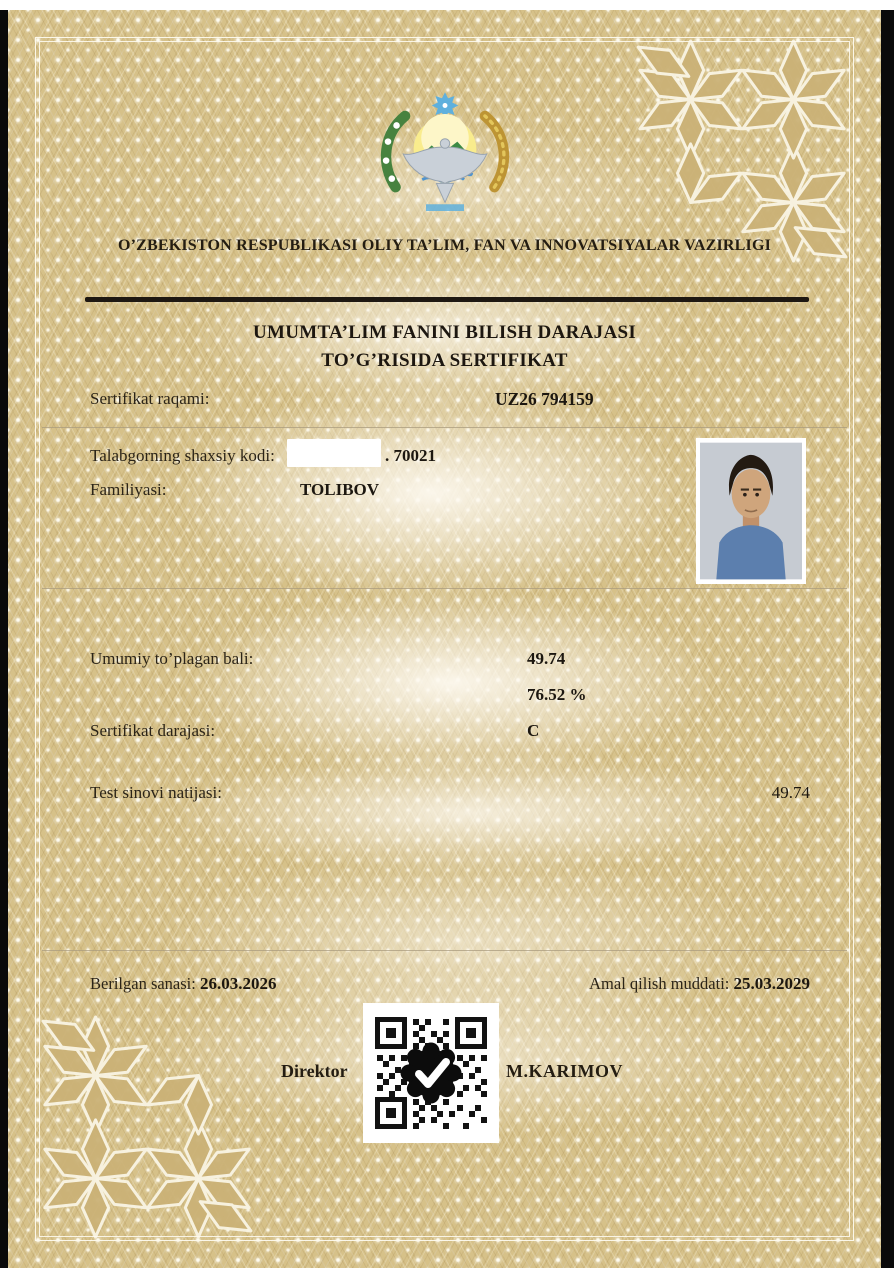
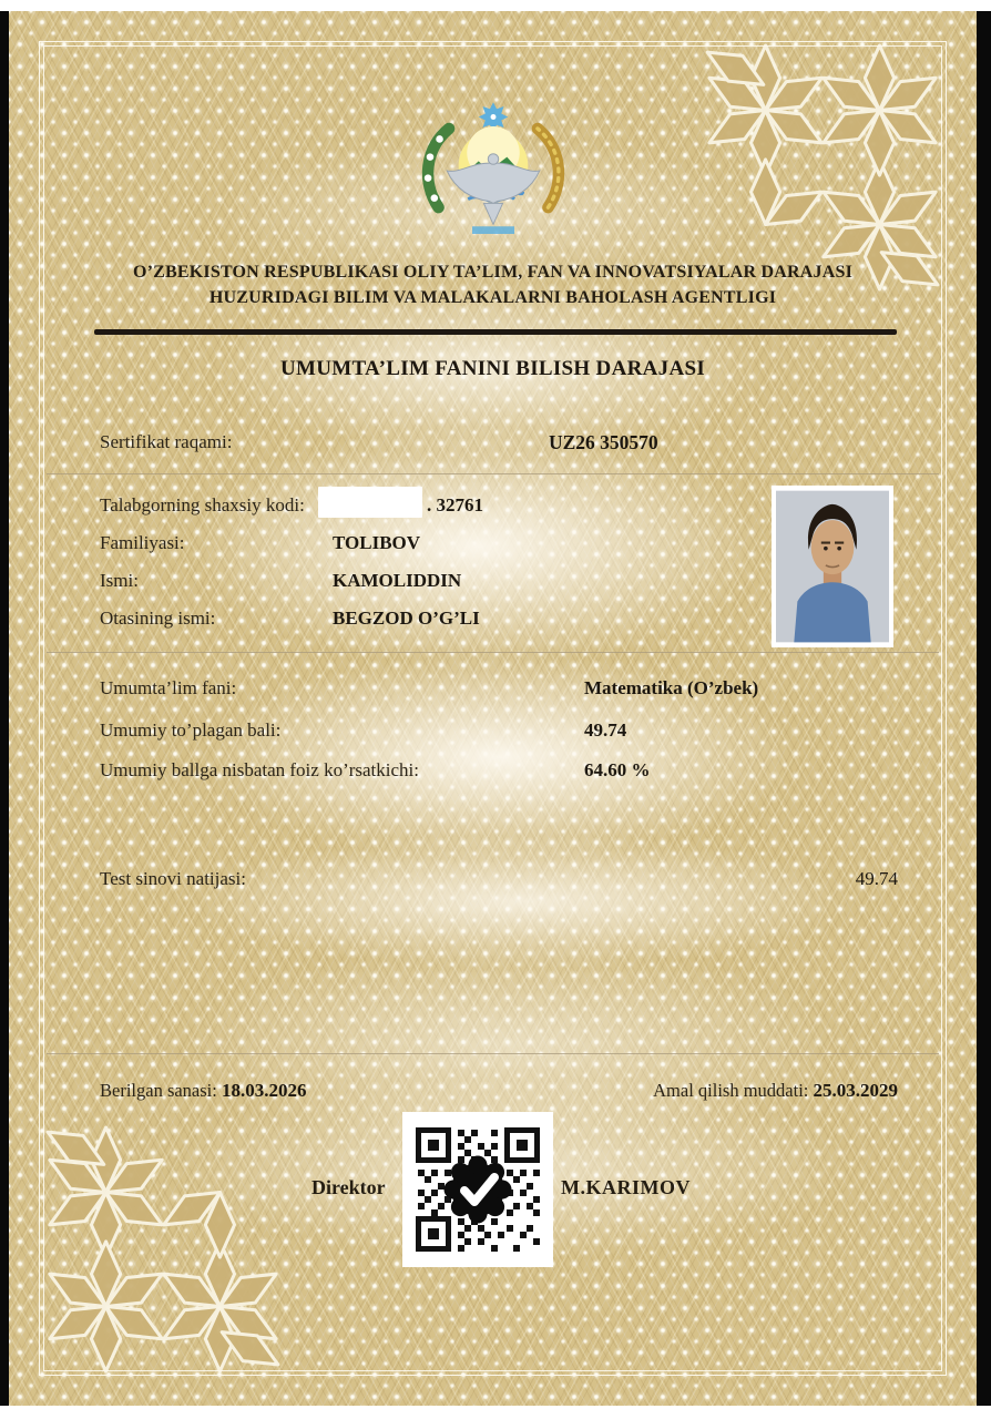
- O’ZBEKISTON RESPUBLIKASI OLIY TA’LIM, FAN VA INNOVATSIYALAR VAZIRLIGI
+ O’ZBEKISTON RESPUBLIKASI OLIY TA’LIM, FAN VA INNOVATSIYALAR DARAJASI
+ HUZURIDAGI BILIM VA MALAKALARNI BAHOLASH AGENTLIGI
  UMUMTA’LIM FANINI BILISH DARAJASI
- TO’G’RISIDA SERTIFIKAT
  Sertifikat raqami:
- UZ26 794159
+ UZ26 350570
  Talabgorning shaxsiy kodi:
- . 70021
+ . 32761
  Familiyasi:
  TOLIBOV
+ Ismi:
+ KAMOLIDDIN
+ Otasining ismi:
+ BEGZOD O’G’LI
+ Umumta’lim fani:
+ Matematika (O’zbek)
  Umumiy to’plagan bali:
  49.74
+ Umumiy ballga nisbatan foiz ko’rsatkichi:
- 76.52 %
+ 64.60 %
- Sertifikat darajasi:
- C
  Test sinovi natijasi:
  49.74
- Berilgan sanasi: 26.03.2026
+ Berilgan sanasi: 18.03.2026
  Amal qilish muddati: 25.03.2029
  Direktor
  M.KARIMOV
